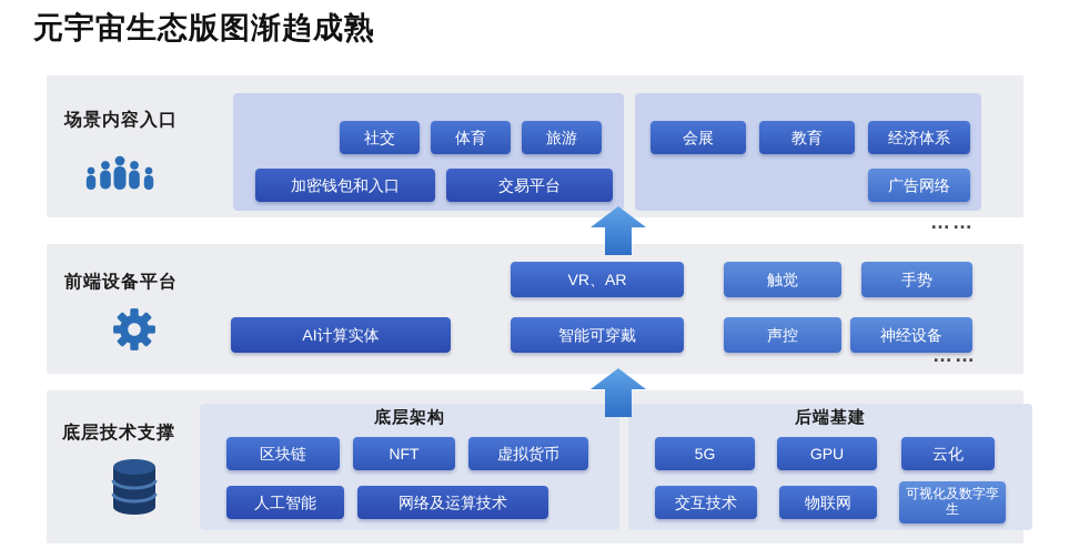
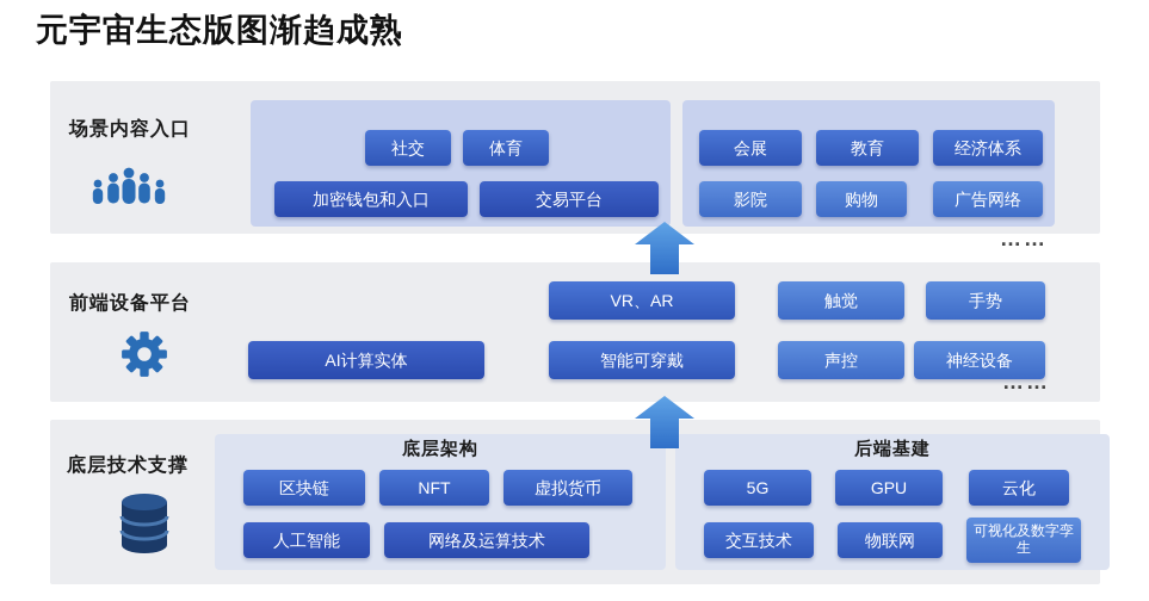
  元宇宙生态版图渐趋成熟
  场景内容入口
  社交
  体育
- 旅游
  加密钱包和入口
  交易平台
  会展
  教育
  经济体系
+ 影院
+ 购物
  广告网络
  ……
  前端设备平台
  VR、AR
  触觉
  手势
  AI计算实体
  智能可穿戴
  声控
  神经设备
  ……
  底层技术支撑
  底层架构
  后端基建
  区块链
  NFT
  虚拟货币
  人工智能
  网络及运算技术
  5G
  GPU
  云化
  交互技术
  物联网
  可视化及数字孪生
